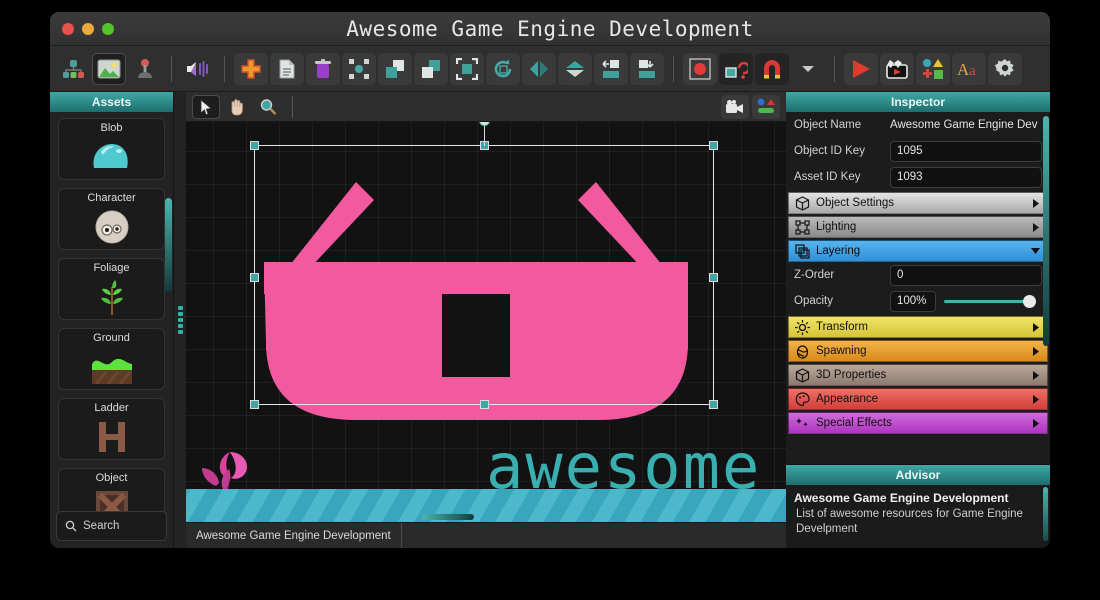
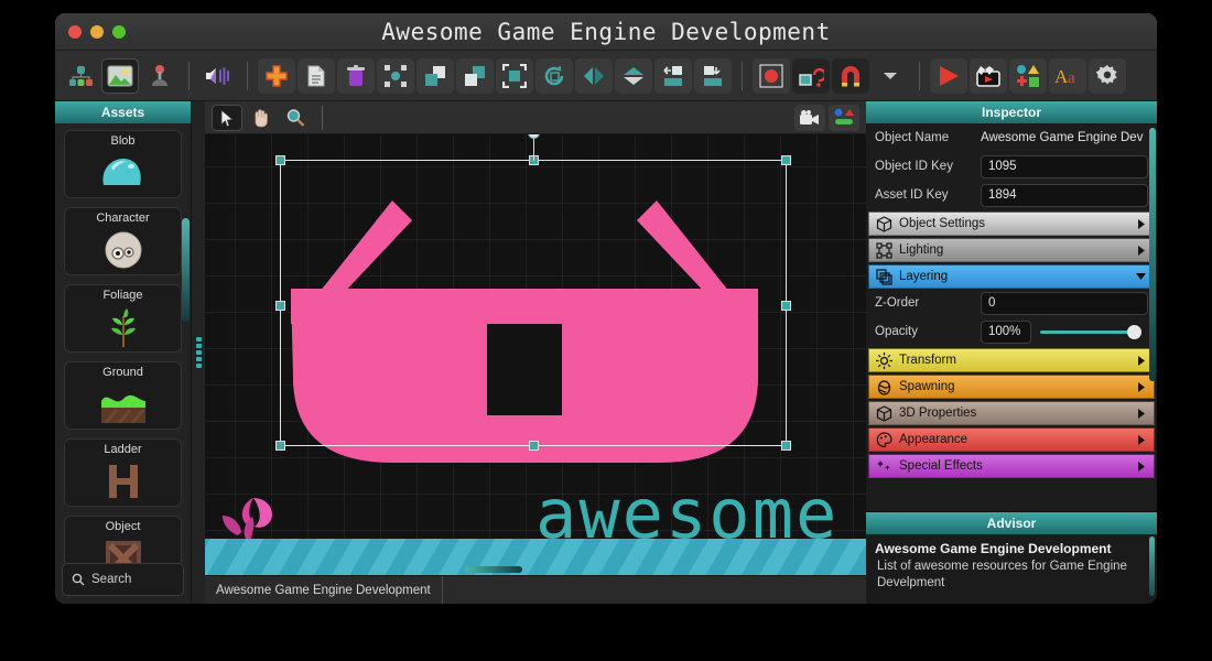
  Awesome Game Engine Development
  A
  a
  Assets
  Blob
  Character
  Foliage
  Ground
  Ladder
  Object
  Search
  awesome
  Awesome Game Engine Development
  Inspector
  Object Name
  Awesome Game Engine Dev
  Object ID Key
  1095
  Asset ID Key
- 1093
+ 1894
  Object Settings
  Lighting
  Layering
  Z-Order
  0
  Opacity
  100%
  Transform
  Spawning
  3D Properties
  Appearance
  Special Effects
  Advisor
  Awesome Game Engine Development
  List of awesome resources for Game Engine Develpment
